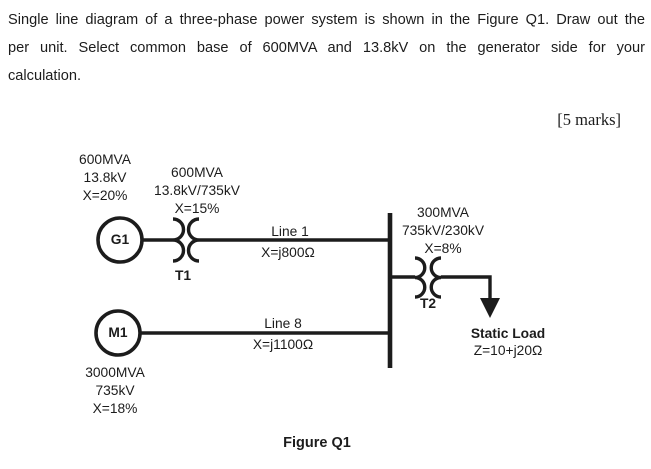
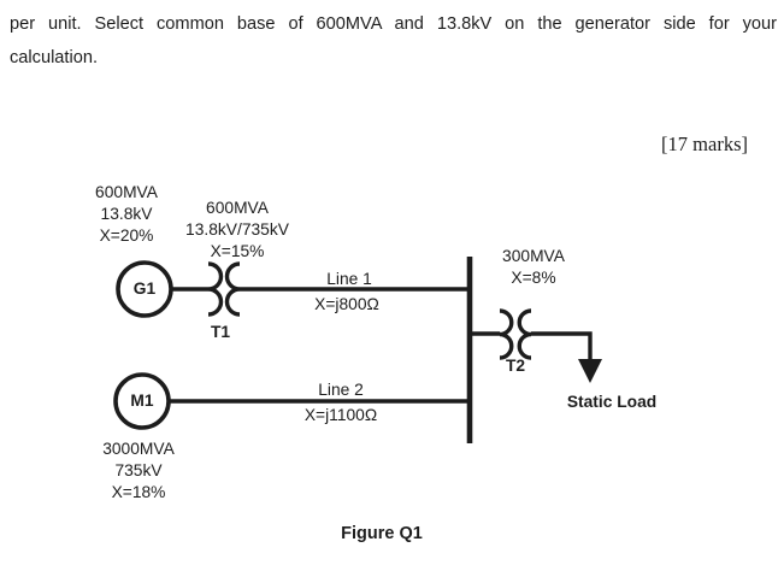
- Single line diagram of a three-phase power system is shown in the Figure Q1. Draw out the
  per unit. Select common base of 600MVA and 13.8kV on the generator side for your
  calculation.
- [5 marks]
+ [17 marks]
  600MVA
  13.8kV
  X=20%
  600MVA
  13.8kV/735kV
  X=15%
  G1
  T1
  Line 1
  X=j800Ω
  300MVA
- 735kV/230kV
  X=8%
  T2
  Static Load
- Z=10+j20Ω
  M1
- Line 8
+ Line 2
  X=j1100Ω
  3000MVA
  735kV
  X=18%
  Figure Q1
